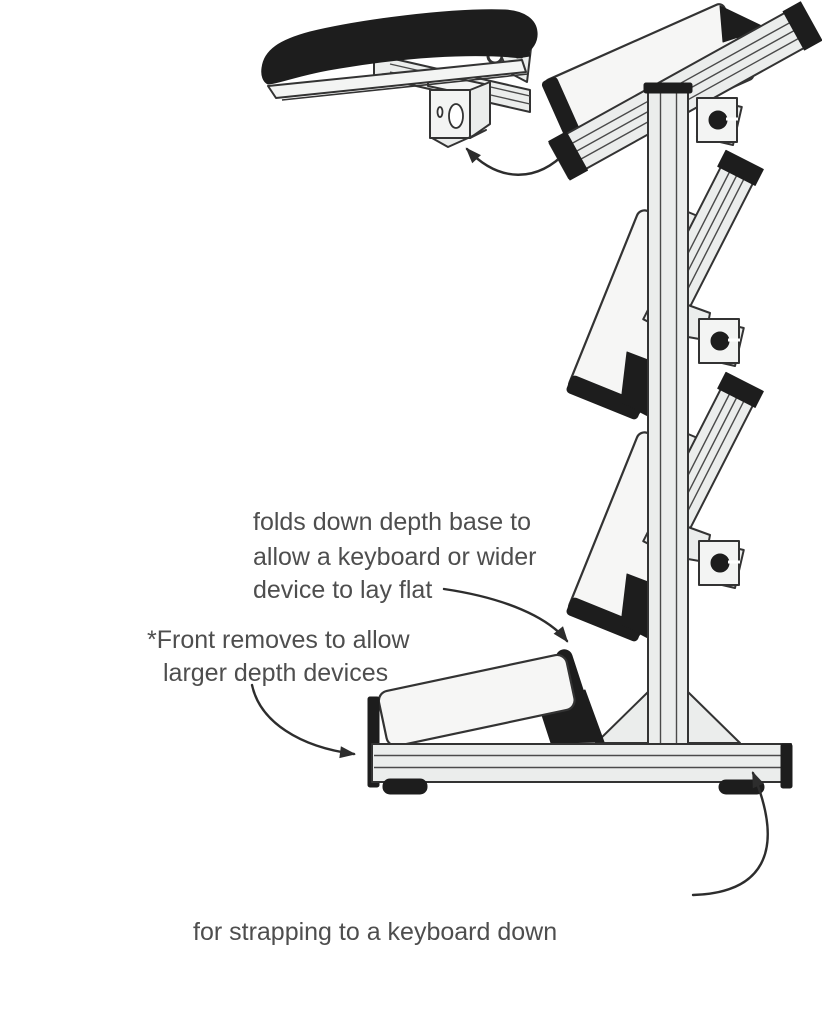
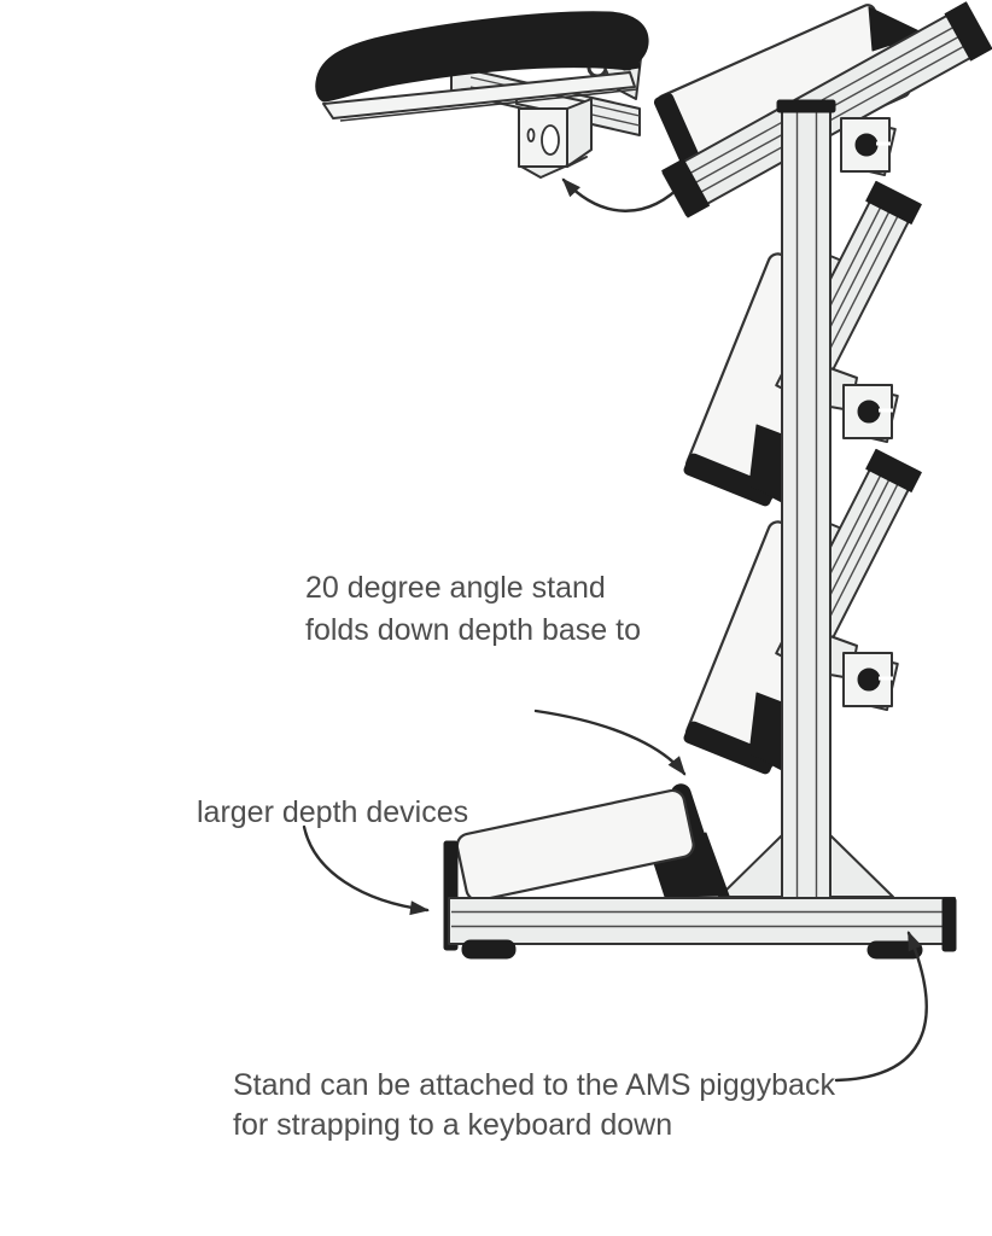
+ 20 degree angle stand
  folds down depth base to
- allow a keyboard or wider
- device to lay flat
- *Front removes to allow
  larger depth devices
+ Stand can be attached to the AMS piggyback
  for strapping to a keyboard down
